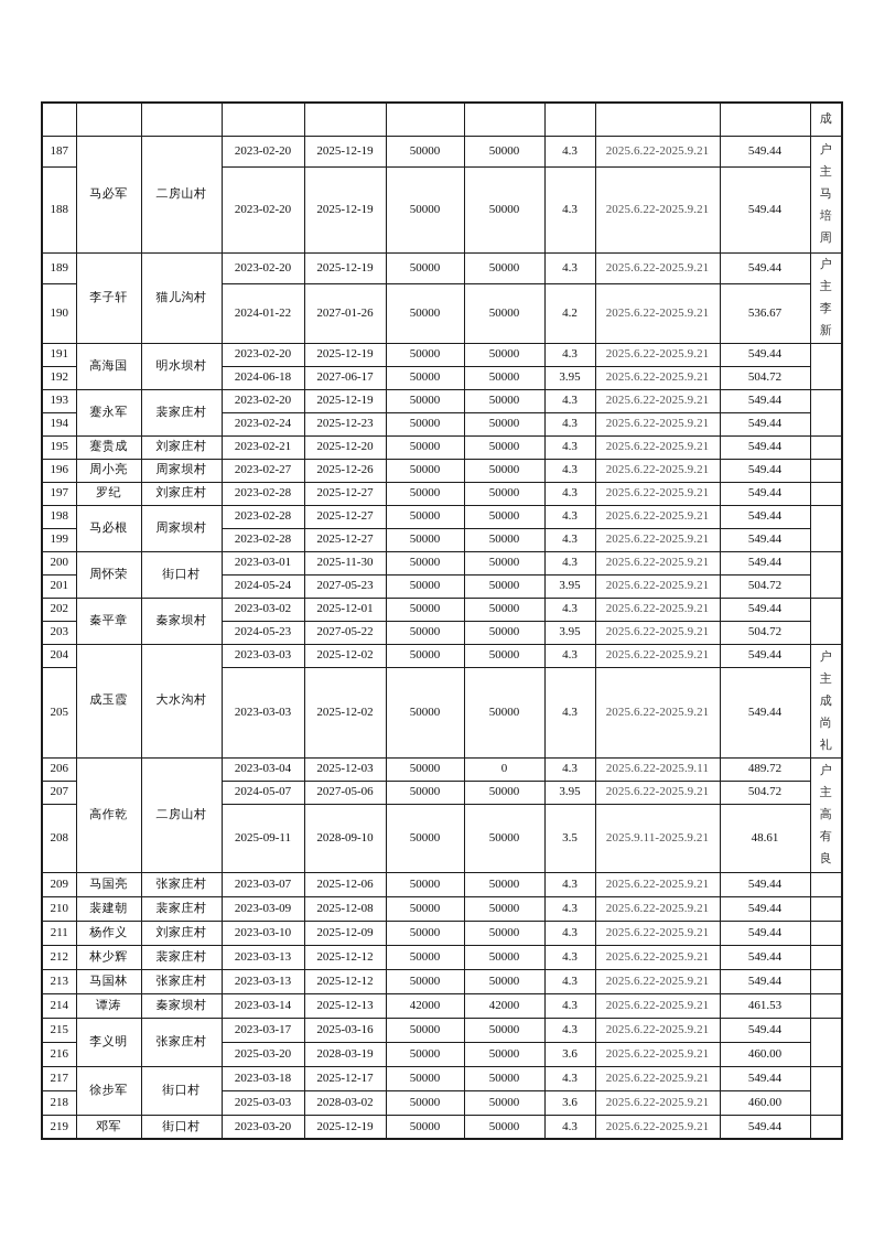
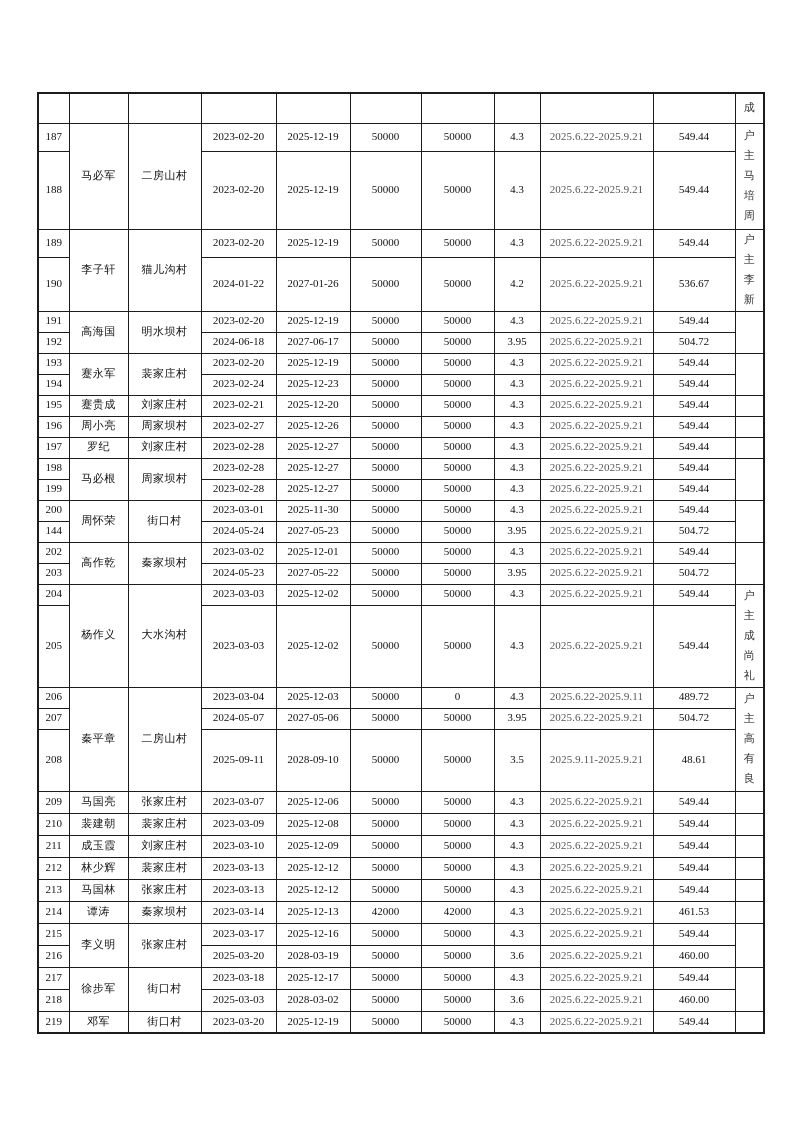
  										成
  187	马必军	二房山村	2023-02-20	2025-12-19	50000	50000	4.3	2025.6.22-2025.9.21	549.44	户主马培周
  188	2023-02-20	2025-12-19	50000	50000	4.3	2025.6.22-2025.9.21	549.44
  189	李子轩	猫儿沟村	2023-02-20	2025-12-19	50000	50000	4.3	2025.6.22-2025.9.21	549.44	户主李新
  190	2024-01-22	2027-01-26	50000	50000	4.2	2025.6.22-2025.9.21	536.67
  191	高海国	明水坝村	2023-02-20	2025-12-19	50000	50000	4.3	2025.6.22-2025.9.21	549.44
  192	2024-06-18	2027-06-17	50000	50000	3.95	2025.6.22-2025.9.21	504.72
  193	蹇永军	裴家庄村	2023-02-20	2025-12-19	50000	50000	4.3	2025.6.22-2025.9.21	549.44
  194	2023-02-24	2025-12-23	50000	50000	4.3	2025.6.22-2025.9.21	549.44
  195	蹇贵成	刘家庄村	2023-02-21	2025-12-20	50000	50000	4.3	2025.6.22-2025.9.21	549.44
  196	周小亮	周家坝村	2023-02-27	2025-12-26	50000	50000	4.3	2025.6.22-2025.9.21	549.44
  197	罗纪	刘家庄村	2023-02-28	2025-12-27	50000	50000	4.3	2025.6.22-2025.9.21	549.44
  198	马必根	周家坝村	2023-02-28	2025-12-27	50000	50000	4.3	2025.6.22-2025.9.21	549.44
  199	2023-02-28	2025-12-27	50000	50000	4.3	2025.6.22-2025.9.21	549.44
  200	周怀荣	街口村	2023-03-01	2025-11-30	50000	50000	4.3	2025.6.22-2025.9.21	549.44
- 201	2024-05-24	2027-05-23	50000	50000	3.95	2025.6.22-2025.9.21	504.72
+ 144	2024-05-24	2027-05-23	50000	50000	3.95	2025.6.22-2025.9.21	504.72
- 202	秦平章	秦家坝村	2023-03-02	2025-12-01	50000	50000	4.3	2025.6.22-2025.9.21	549.44
+ 202	高作乾	秦家坝村	2023-03-02	2025-12-01	50000	50000	4.3	2025.6.22-2025.9.21	549.44
  203	2024-05-23	2027-05-22	50000	50000	3.95	2025.6.22-2025.9.21	504.72
- 204	成玉霞	大水沟村	2023-03-03	2025-12-02	50000	50000	4.3	2025.6.22-2025.9.21	549.44	户主成尚礼
+ 204	杨作义	大水沟村	2023-03-03	2025-12-02	50000	50000	4.3	2025.6.22-2025.9.21	549.44	户主成尚礼
  205	2023-03-03	2025-12-02	50000	50000	4.3	2025.6.22-2025.9.21	549.44
- 206	高作乾	二房山村	2023-03-04	2025-12-03	50000	0	4.3	2025.6.22-2025.9.11	489.72	户主高有良
+ 206	秦平章	二房山村	2023-03-04	2025-12-03	50000	0	4.3	2025.6.22-2025.9.11	489.72	户主高有良
  207	2024-05-07	2027-05-06	50000	50000	3.95	2025.6.22-2025.9.21	504.72
  208	2025-09-11	2028-09-10	50000	50000	3.5	2025.9.11-2025.9.21	48.61
  209	马国亮	张家庄村	2023-03-07	2025-12-06	50000	50000	4.3	2025.6.22-2025.9.21	549.44
  210	裴建朝	裴家庄村	2023-03-09	2025-12-08	50000	50000	4.3	2025.6.22-2025.9.21	549.44
- 211	杨作义	刘家庄村	2023-03-10	2025-12-09	50000	50000	4.3	2025.6.22-2025.9.21	549.44
+ 211	成玉霞	刘家庄村	2023-03-10	2025-12-09	50000	50000	4.3	2025.6.22-2025.9.21	549.44
  212	林少辉	裴家庄村	2023-03-13	2025-12-12	50000	50000	4.3	2025.6.22-2025.9.21	549.44
  213	马国林	张家庄村	2023-03-13	2025-12-12	50000	50000	4.3	2025.6.22-2025.9.21	549.44
  214	谭涛	秦家坝村	2023-03-14	2025-12-13	42000	42000	4.3	2025.6.22-2025.9.21	461.53
- 215	李义明	张家庄村	2023-03-17	2025-03-16	50000	50000	4.3	2025.6.22-2025.9.21	549.44
+ 215	李义明	张家庄村	2023-03-17	2025-12-16	50000	50000	4.3	2025.6.22-2025.9.21	549.44
  216	2025-03-20	2028-03-19	50000	50000	3.6	2025.6.22-2025.9.21	460.00
  217	徐步军	街口村	2023-03-18	2025-12-17	50000	50000	4.3	2025.6.22-2025.9.21	549.44
  218	2025-03-03	2028-03-02	50000	50000	3.6	2025.6.22-2025.9.21	460.00
  219	邓军	街口村	2023-03-20	2025-12-19	50000	50000	4.3	2025.6.22-2025.9.21	549.44
